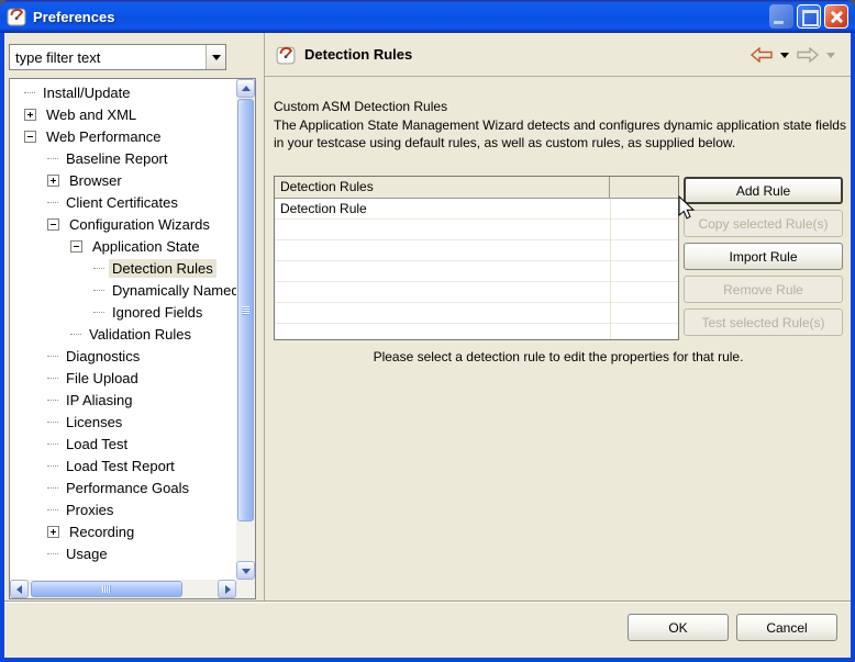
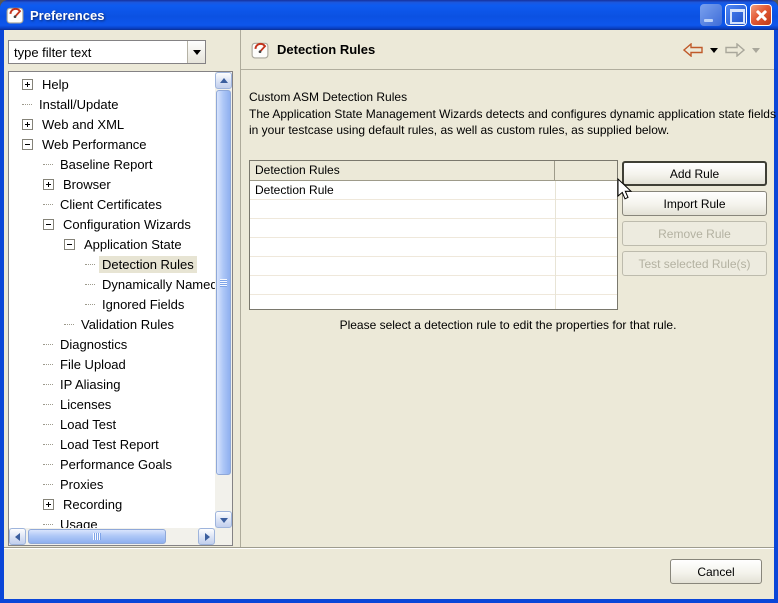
  Preferences
  type filter text
+ Help
  Install/Update
  Web and XML
  Web Performance
  Baseline Report
  Browser
  Client Certificates
  Configuration Wizards
  Application State
  Detection Rules
  Dynamically Named
  Ignored Fields
  Validation Rules
  Diagnostics
  File Upload
  IP Aliasing
  Licenses
  Load Test
  Load Test Report
  Performance Goals
  Proxies
  Recording
  Usage
  Detection Rules
  Custom ASM Detection Rules
- The Application State Management Wizard detects and configures dynamic application state fields in your testcase using default rules, as well as custom rules, as supplied below.
+ The Application State Management Wizards detects and configures dynamic application state fields in your testcase using default rules, as well as custom rules, as supplied below.
  Detection Rules
  Detection Rule
  Add Rule
- Copy selected Rule(s)
  Import Rule
  Remove Rule
  Test selected Rule(s)
  Please select a detection rule to edit the properties for that rule.
- OK
  Cancel
